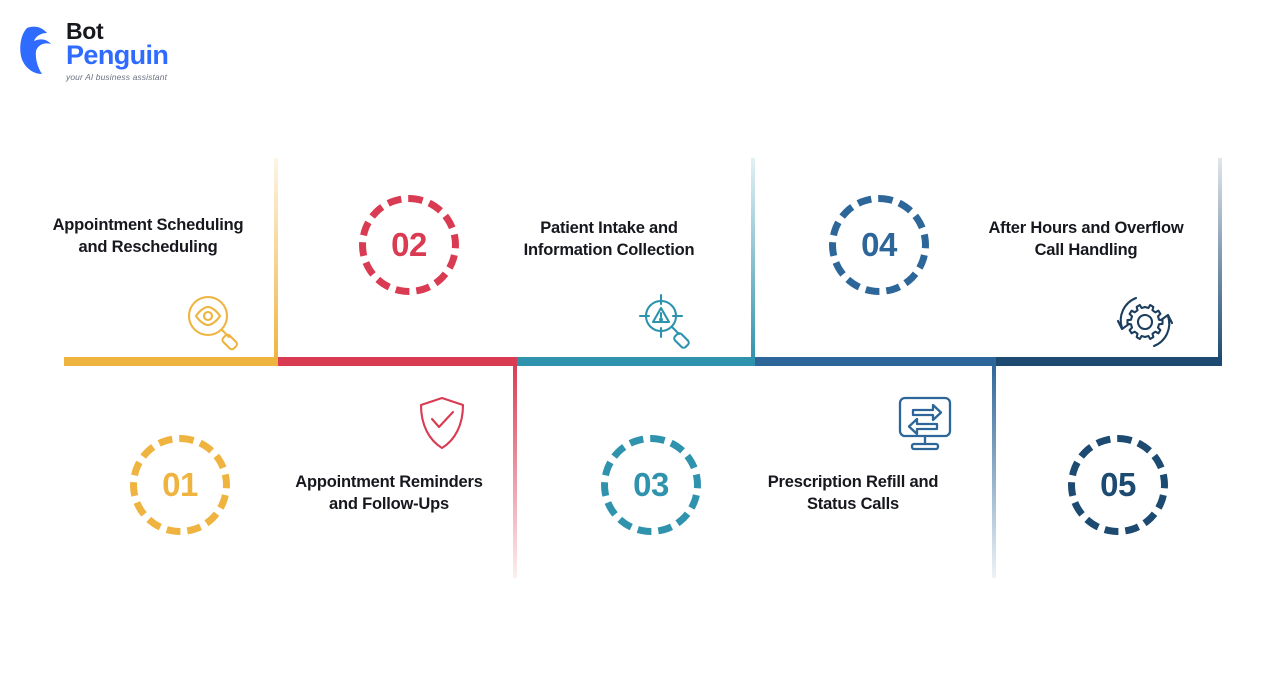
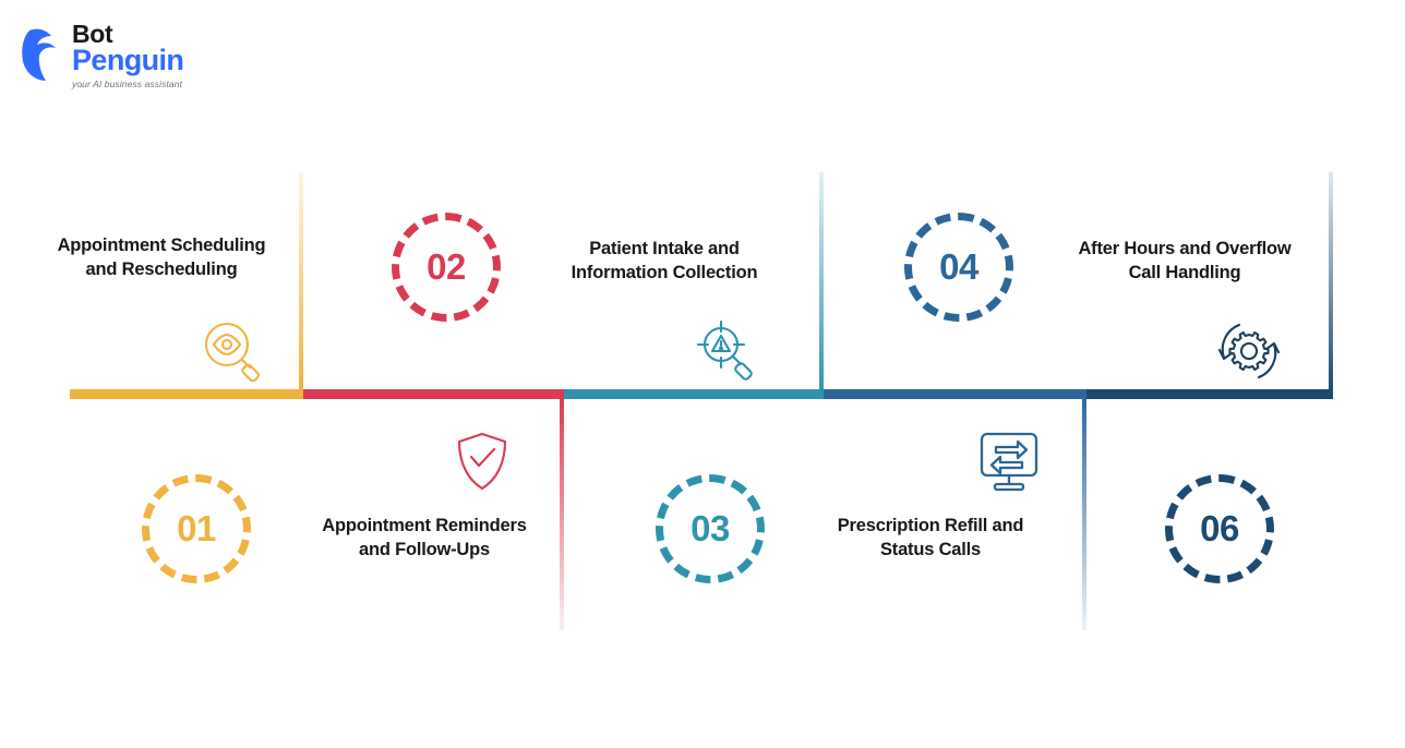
  Bot
  Penguin
  your AI business assistant
  Appointment Scheduling
  and Rescheduling
  01
  02
  Appointment Reminders
  and Follow-Ups
  Patient Intake and
  Information Collection
  03
  Prescription Refill and
  Status Calls
  04
  After Hours and Overflow
  Call Handling
- 05
+ 06
